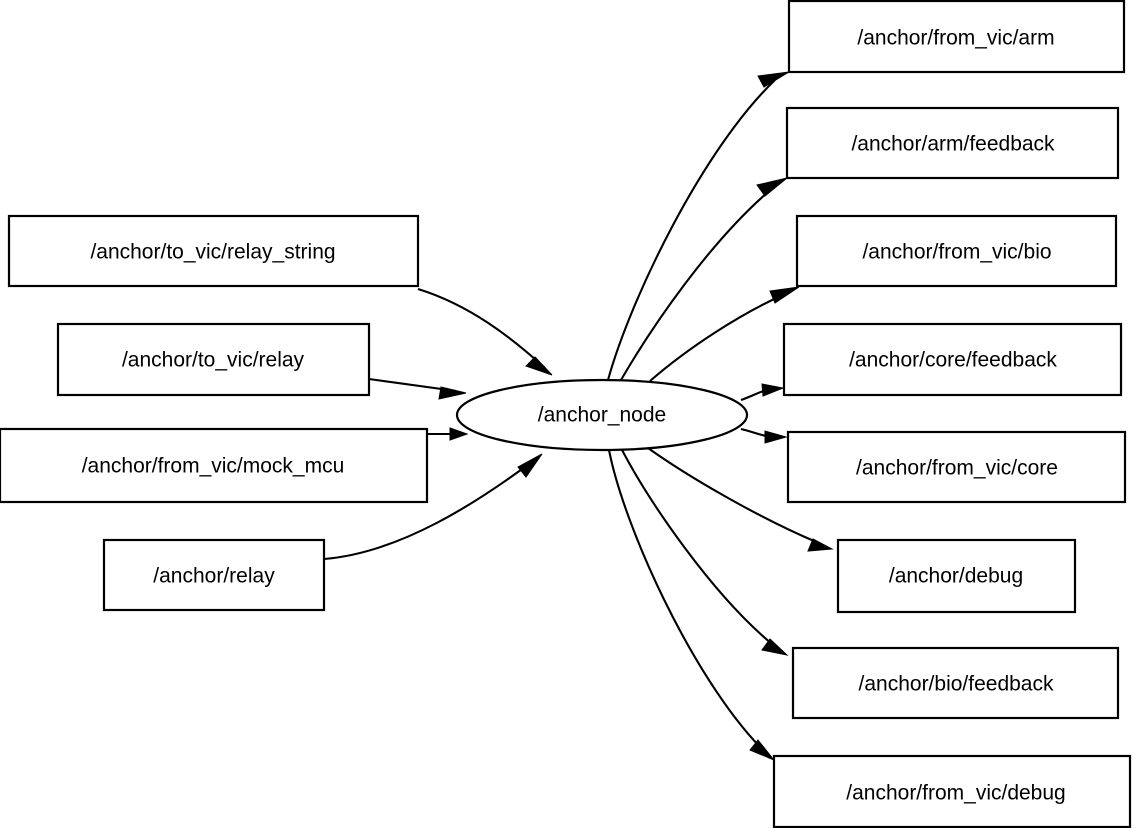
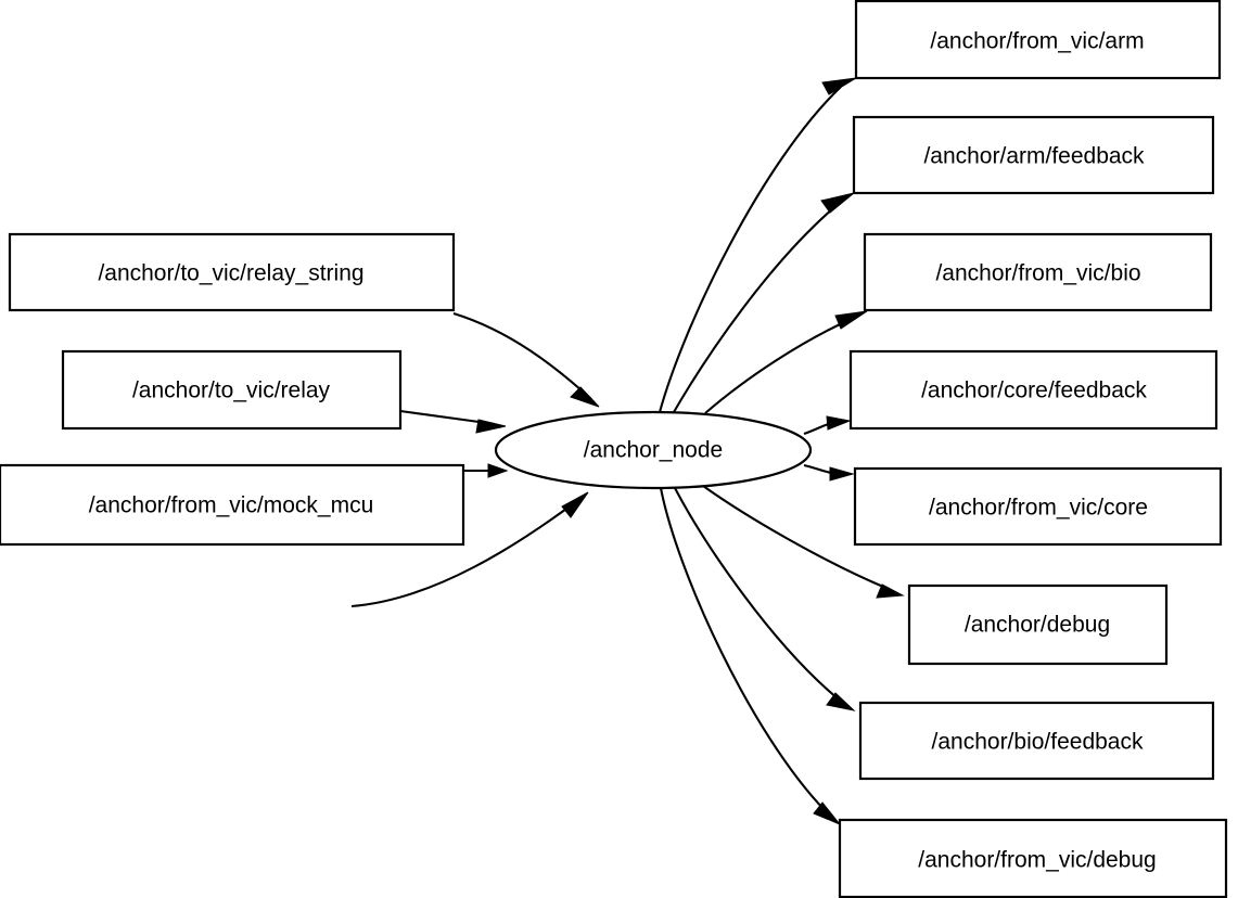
  /anchor/to_vic/relay_string
  /anchor/to_vic/relay
  /anchor/from_vic/mock_mcu
- /anchor/relay
  /anchor/from_vic/arm
  /anchor/arm/feedback
  /anchor/from_vic/bio
  /anchor/core/feedback
  /anchor/from_vic/core
  /anchor/debug
  /anchor/bio/feedback
  /anchor/from_vic/debug
  /anchor_node
